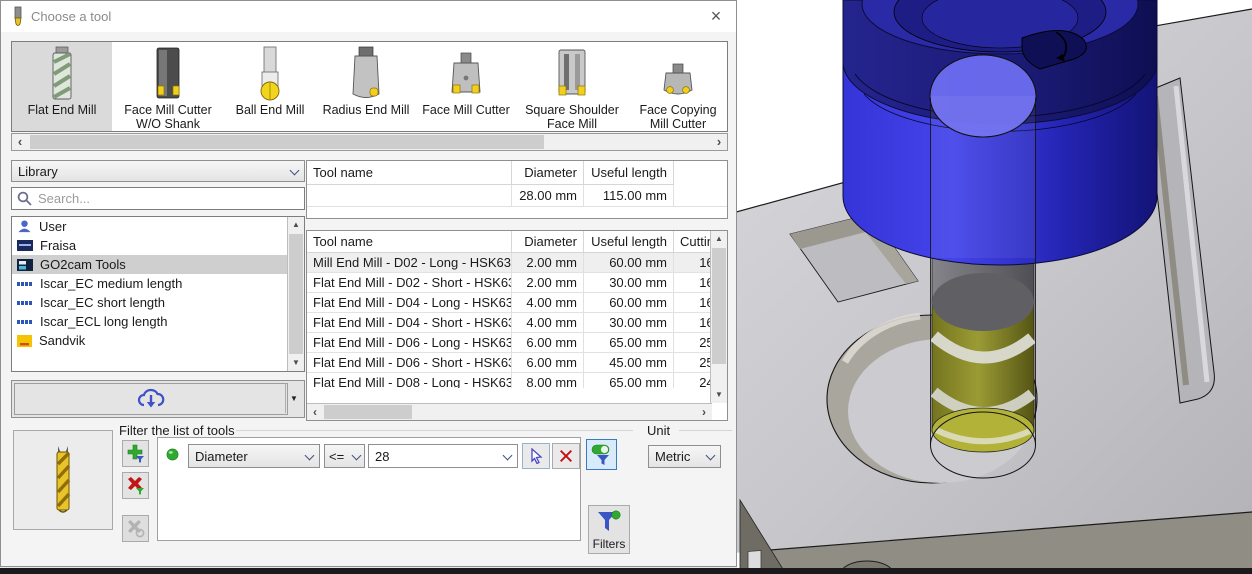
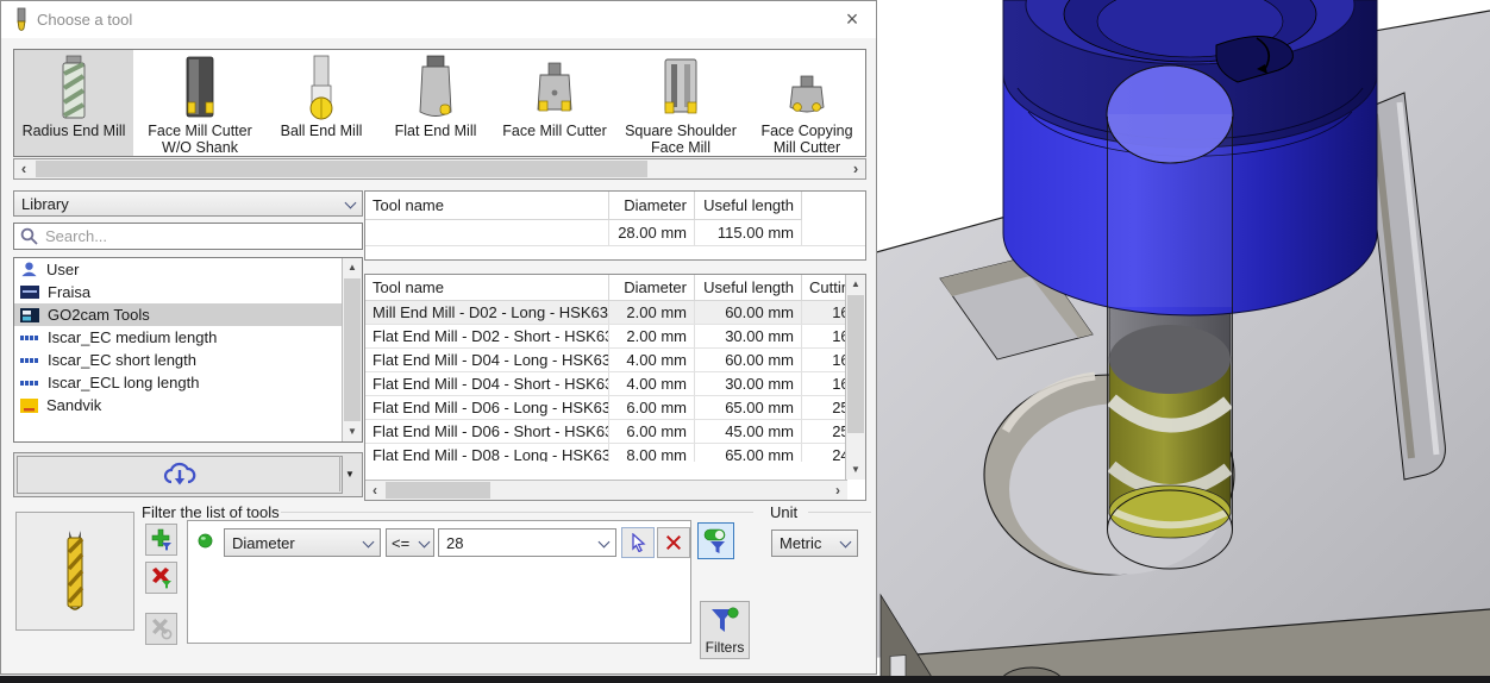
  Choose a tool
  ×
- Flat End Mill
+ Radius End Mill
  Face Mill Cutter
  W/O Shank
  Ball End Mill
- Radius End Mill
+ Flat End Mill
  Face Mill Cutter
  Square Shoulder
  Face Mill
  Face Copying
  Mill Cutter
  ‹
  ›
  Library
  Search...
  User
  Fraisa
  GO2cam Tools
  Iscar_EC medium length
  Iscar_EC short length
  Iscar_ECL long length
  Sandvik
  ▲
  ▼
  ▼
  Tool name
  Diameter
  Useful length
  28.00 mm
  115.00 mm
  Tool name
  Diameter
  Useful length
  Cutti
  Mill End Mill - D02 - Long - HSK63
  2.00 mm
  60.00 mm
  Flat End Mill - D02 - Short - HSK63
  2.00 mm
  30.00 mm
  Flat End Mill - D04 - Long - HSK63
  4.00 mm
  60.00 mm
  Flat End Mill - D04 - Short - HSK63
  4.00 mm
  30.00 mm
  Flat End Mill - D06 - Long - HSK63
  6.00 mm
  65.00 mm
  Flat End Mill - D06 - Short - HSK63
  6.00 mm
  45.00 mm
  Flat End Mill - D08 - Long - HSK63
  8.00 mm
  65.00 mm
  ▲
  ▼
  ‹
  ›
  Filter the list of tools
  Diameter
  <=
  28
  Filters
  Unit
  Metric
